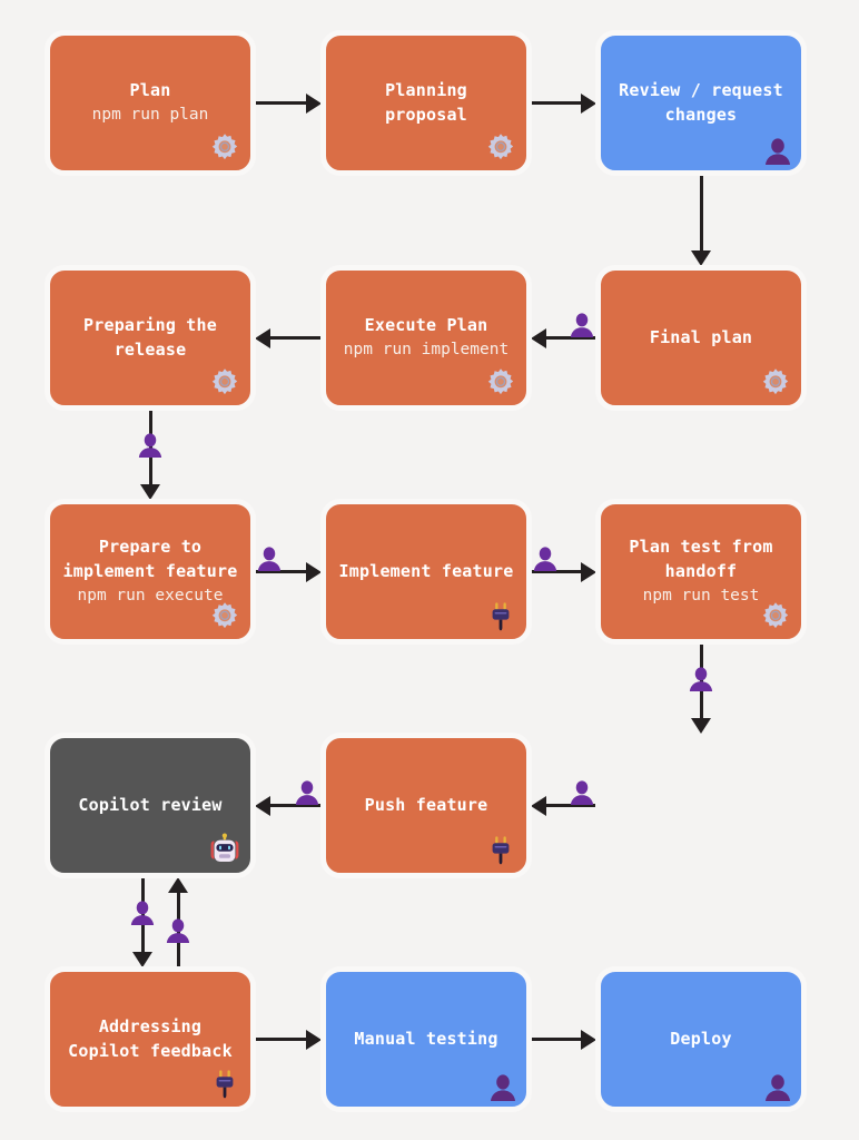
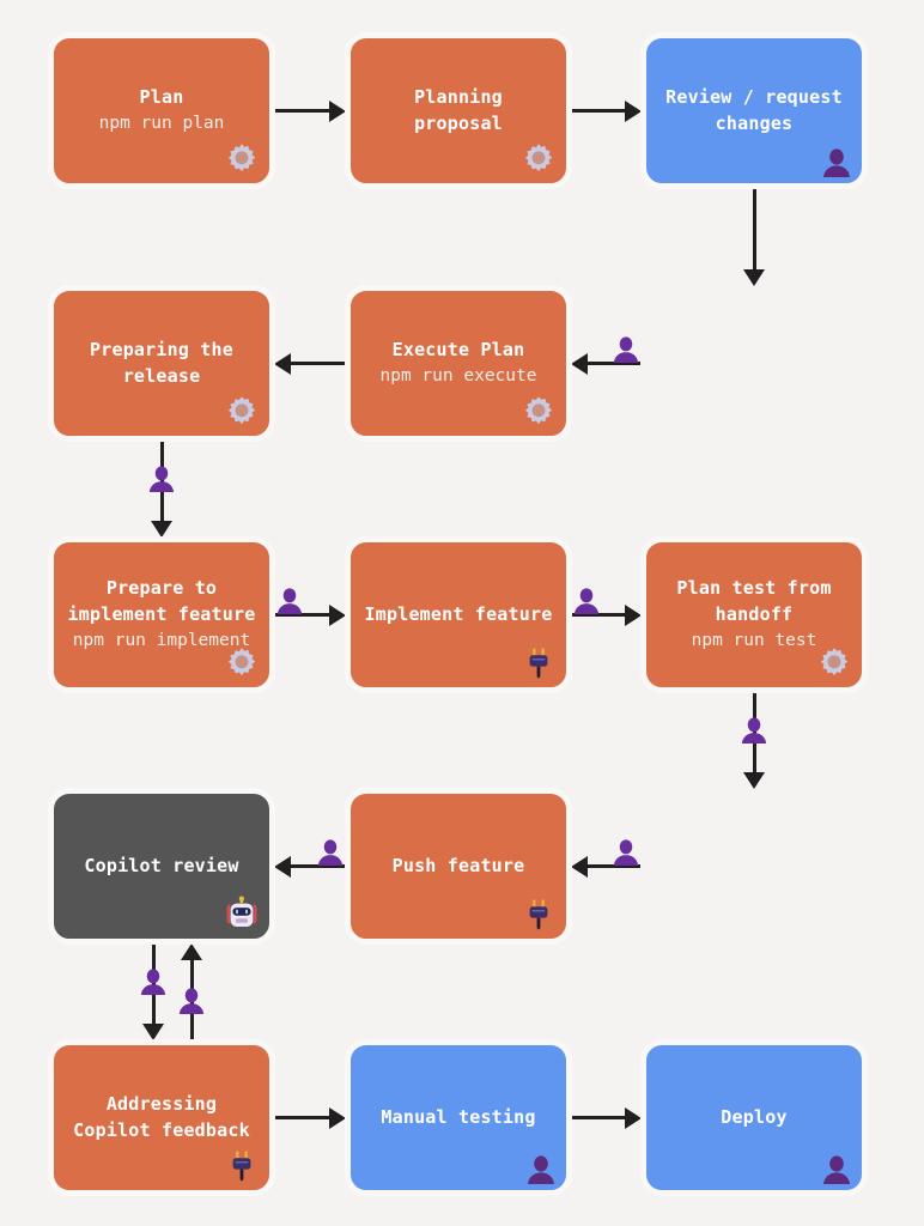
  Plan
  npm run plan
  Planning
  proposal
  Review / request
  changes
  Preparing the
  release
  Execute Plan
- npm run implement
+ npm run execute
- Final plan
  Prepare to
  implement feature
- npm run execute
+ npm run implement
  Implement feature
  Plan test from
  handoff
  npm run test
  Copilot review
  Push feature
  Addressing
  Copilot feedback
  Manual testing
  Deploy
